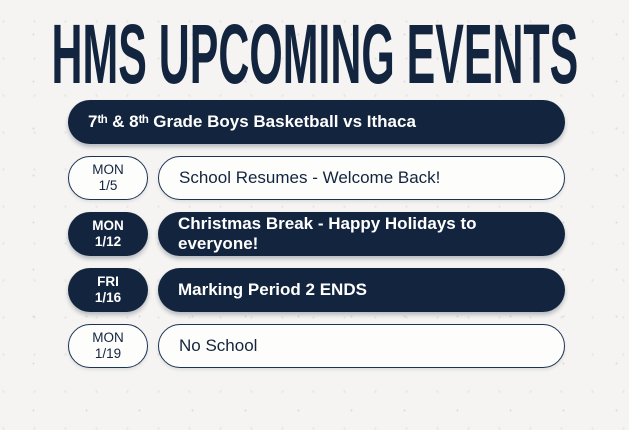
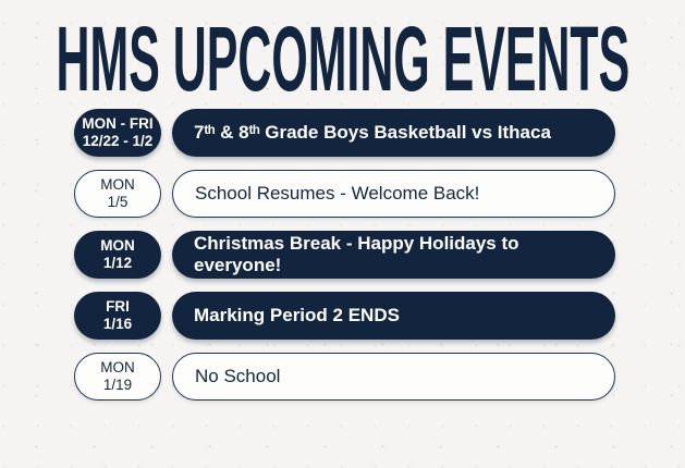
  HMS UPCOMING EVENTS
+ MON - FRI
+ 12/22 - 1/2
  7ᵗʰ & 8ᵗʰ Grade Boys Basketball vs Ithaca
  MON
  1/5
  School Resumes - Welcome Back!
  MON
  1/12
  Christmas Break - Happy Holidays to everyone!
  FRI
  1/16
  Marking Period 2 ENDS
  MON
  1/19
  No School
